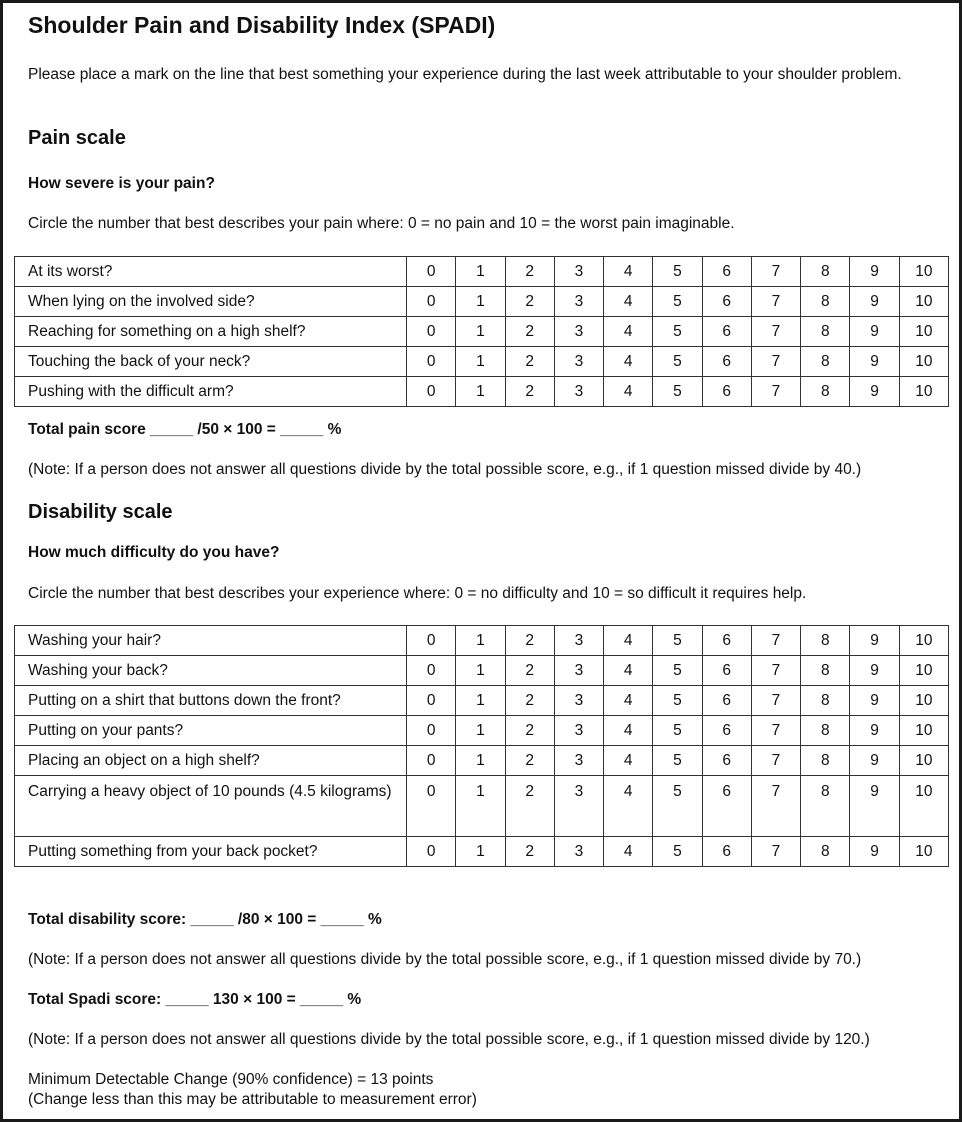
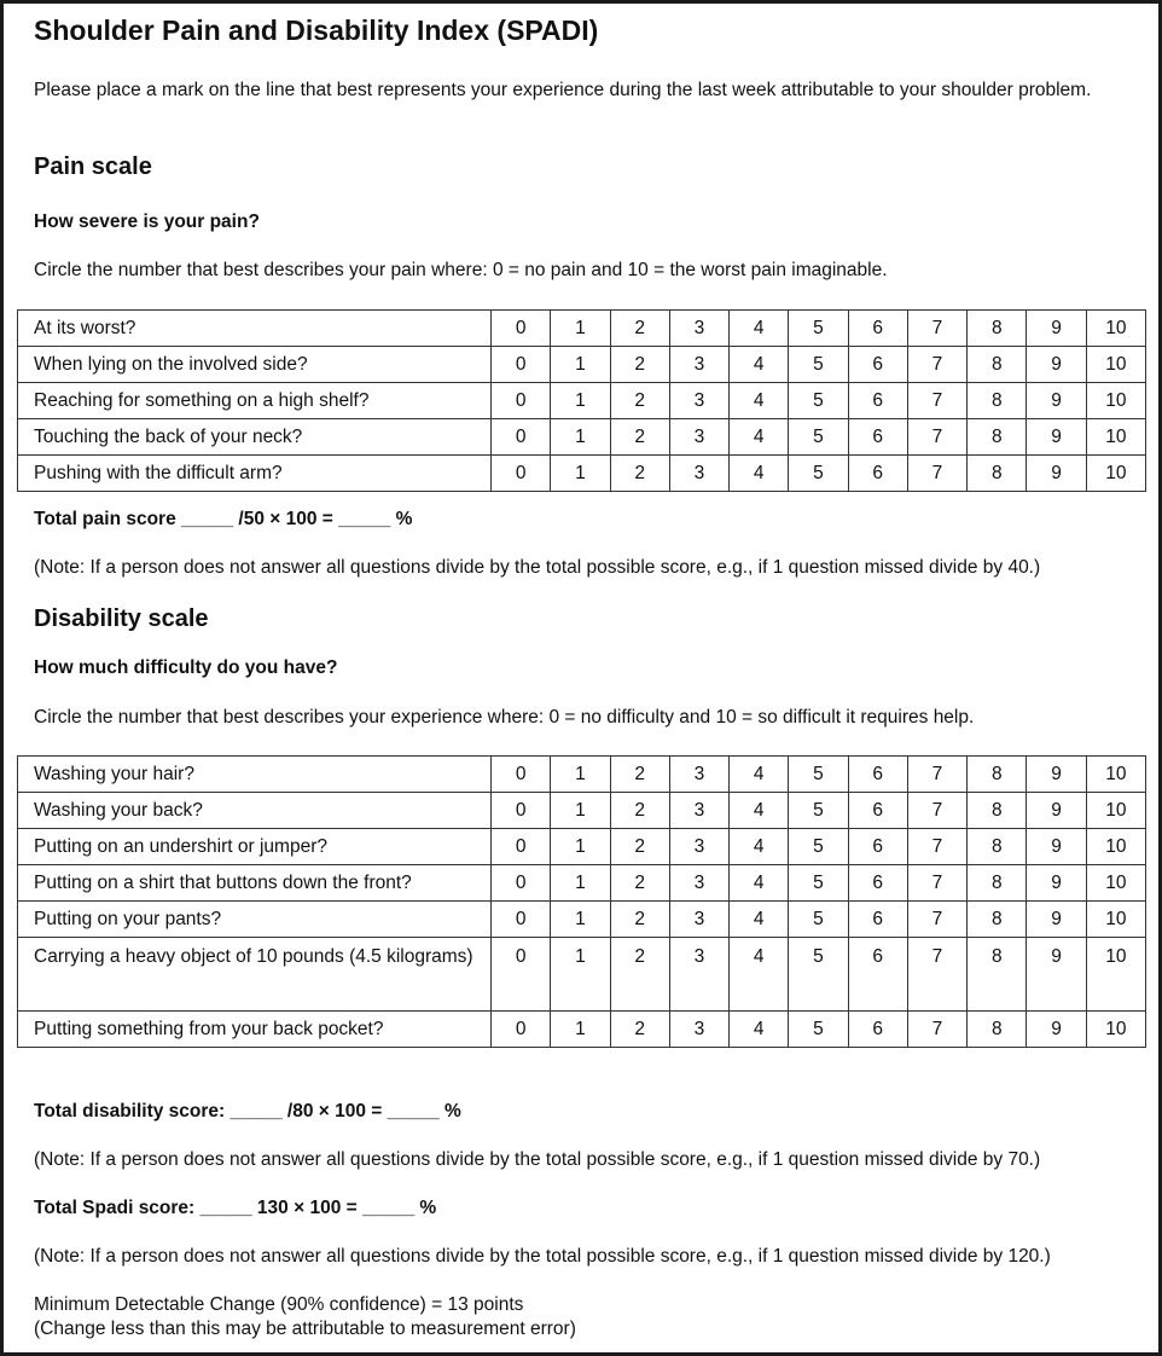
  Shoulder Pain and Disability Index (SPADI)
- Please place a mark on the line that best something your experience during the last week attributable to your shoulder problem.
+ Please place a mark on the line that best represents your experience during the last week attributable to your shoulder problem.
  Pain scale
  How severe is your pain?
  Circle the number that best describes your pain where: 0 = no pain and 10 = the worst pain imaginable.
  At its worst?	0	1	2	3	4	5	6	7	8	9	10
  When lying on the involved side?	0	1	2	3	4	5	6	7	8	9	10
  Reaching for something on a high shelf?	0	1	2	3	4	5	6	7	8	9	10
  Touching the back of your neck?	0	1	2	3	4	5	6	7	8	9	10
  Pushing with the difficult arm?	0	1	2	3	4	5	6	7	8	9	10
  Total pain score _____ /50 × 100 = _____ %
  (Note: If a person does not answer all questions divide by the total possible score, e.g., if 1 question missed divide by 40.)
  Disability scale
  How much difficulty do you have?
  Circle the number that best describes your experience where: 0 = no difficulty and 10 = so difficult it requires help.
  Washing your hair?	0	1	2	3	4	5	6	7	8	9	10
  Washing your back?	0	1	2	3	4	5	6	7	8	9	10
+ Putting on an undershirt or jumper?	0	1	2	3	4	5	6	7	8	9	10
  Putting on a shirt that buttons down the front?	0	1	2	3	4	5	6	7	8	9	10
  Putting on your pants?	0	1	2	3	4	5	6	7	8	9	10
- Placing an object on a high shelf?	0	1	2	3	4	5	6	7	8	9	10
  Carrying a heavy object of 10 pounds (4.5 kilograms)	0	1	2	3	4	5	6	7	8	9	10
  Putting something from your back pocket?	0	1	2	3	4	5	6	7	8	9	10
  Total disability score: _____ /80 × 100 = _____ %
  (Note: If a person does not answer all questions divide by the total possible score, e.g., if 1 question missed divide by 70.)
  Total Spadi score: _____ 130 × 100 = _____ %
  (Note: If a person does not answer all questions divide by the total possible score, e.g., if 1 question missed divide by 120.)
  Minimum Detectable Change (90% confidence) = 13 points
  (Change less than this may be attributable to measurement error)
